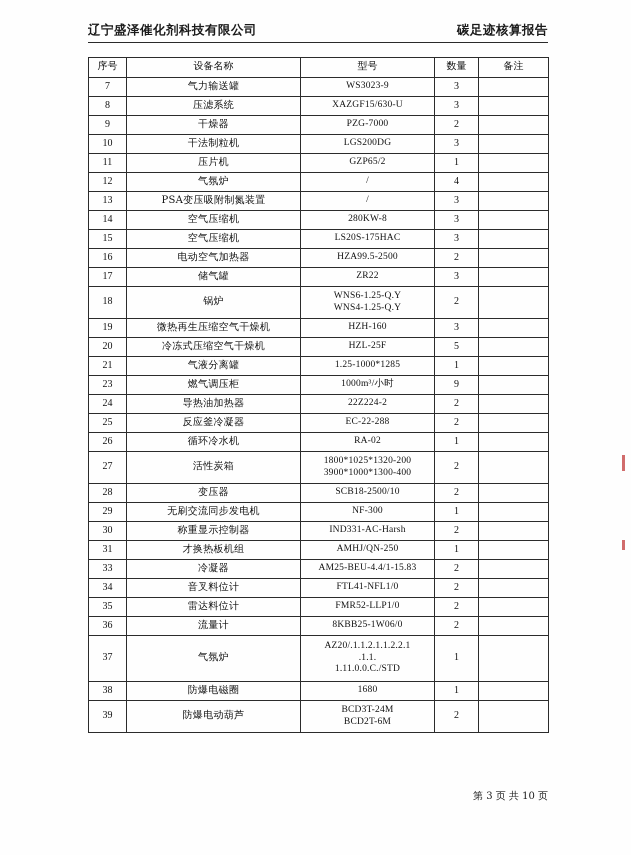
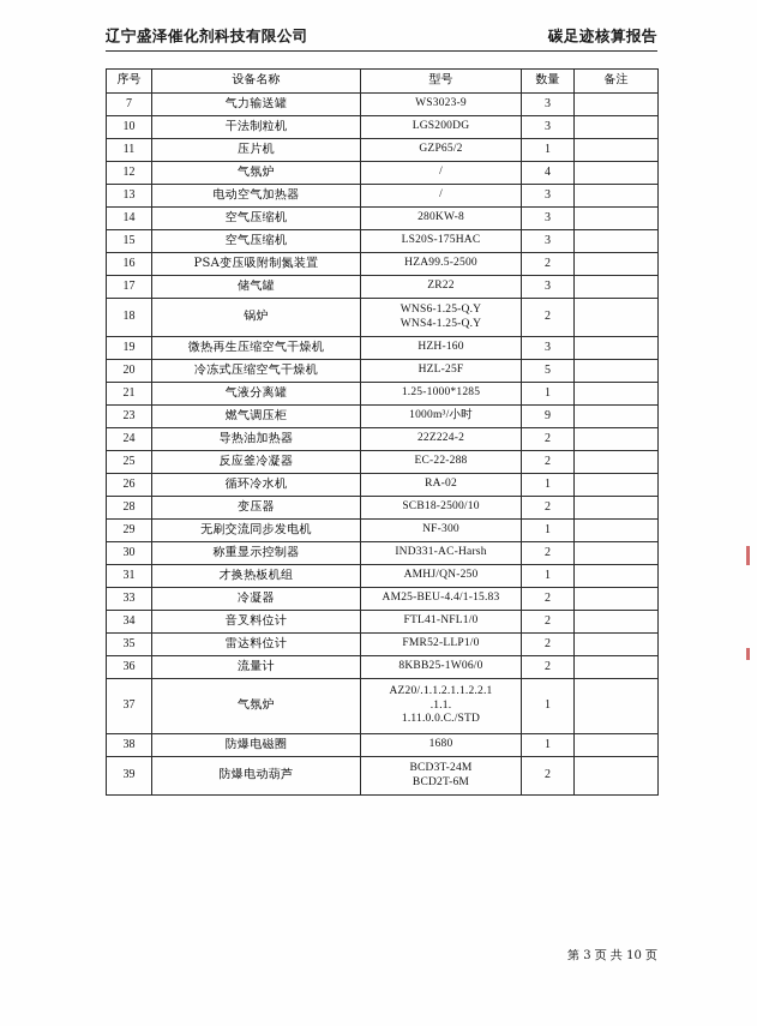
  辽宁盛泽催化剂科技有限公司
  碳足迹核算报告
  序号	设备名称	型号	数量	备注
  7	气力输送罐	WS3023-9	3
- 8	压滤系统	XAZGF15/630-U	3
- 9	干燥器	PZG-7000	2
  10	干法制粒机	LGS200DG	3
  11	压片机	GZP65/2	1
  12	气氛炉	/	4
- 13	PSA变压吸附制氮装置	/	3
+ 13	电动空气加热器	/	3
  14	空气压缩机	280KW-8	3
  15	空气压缩机	LS20S-175HAC	3
- 16	电动空气加热器	HZA99.5-2500	2
+ 16	PSA变压吸附制氮装置	HZA99.5-2500	2
  17	储气罐	ZR22	3
  18	锅炉	WNS6-1.25-Q.YWNS4-1.25-Q.Y	2
  19	微热再生压缩空气干燥机	HZH-160	3
  20	冷冻式压缩空气干燥机	HZL-25F	5
  21	气液分离罐	1.25-1000*1285	1
  23	燃气调压柜	1000m³/小时	9
  24	导热油加热器	22Z224-2	2
  25	反应釜冷凝器	EC-22-288	2
  26	循环冷水机	RA-02	1
- 27	活性炭箱	1800*1025*1320-2003900*1000*1300-400	2
  28	变压器	SCB18-2500/10	2
  29	无刷交流同步发电机	NF-300	1
  30	称重显示控制器	IND331-AC-Harsh	2
  31	才换热板机组	AMHJ/QN-250	1
  33	冷凝器	AM25-BEU-4.4/1-15.83	2
  34	音叉料位计	FTL41-NFL1/0	2
  35	雷达料位计	FMR52-LLP1/0	2
  36	流量计	8KBB25-1W06/0	2
  37	气氛炉	AZ20/.1.1.2.1.1.2.2.1.1.1.1.11.0.0.C./STD	1
  38	防爆电磁圈	1680	1
  39	防爆电动葫芦	BCD3T-24MBCD2T-6M	2
  第 3 页 共 10 页
